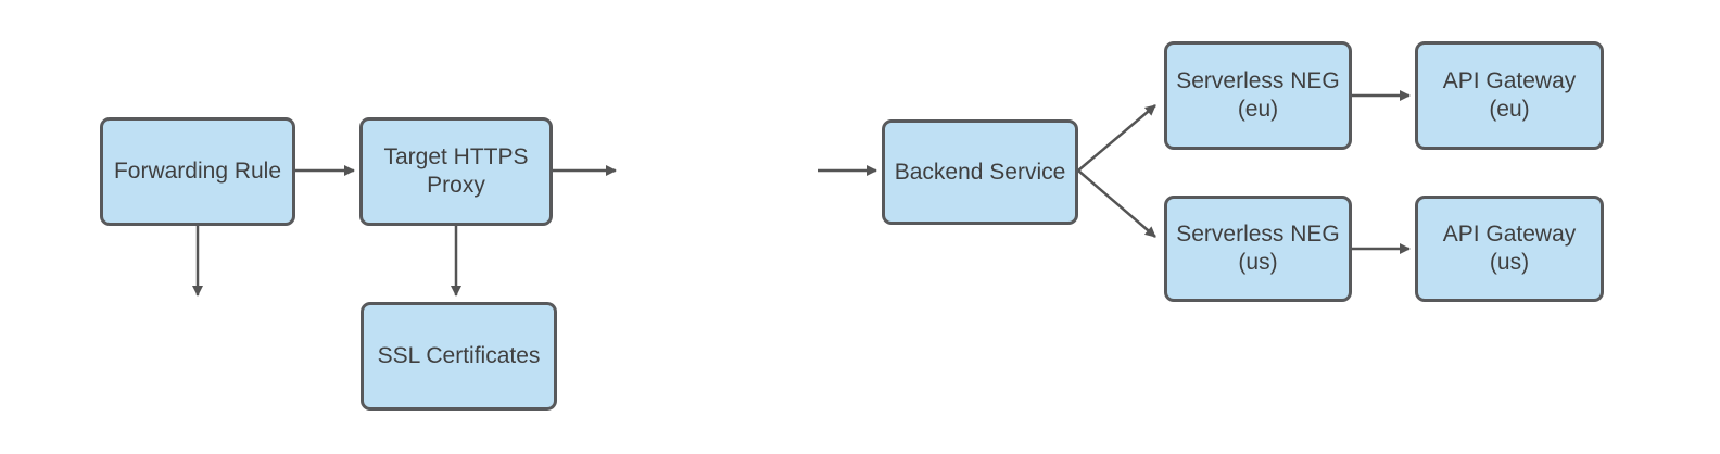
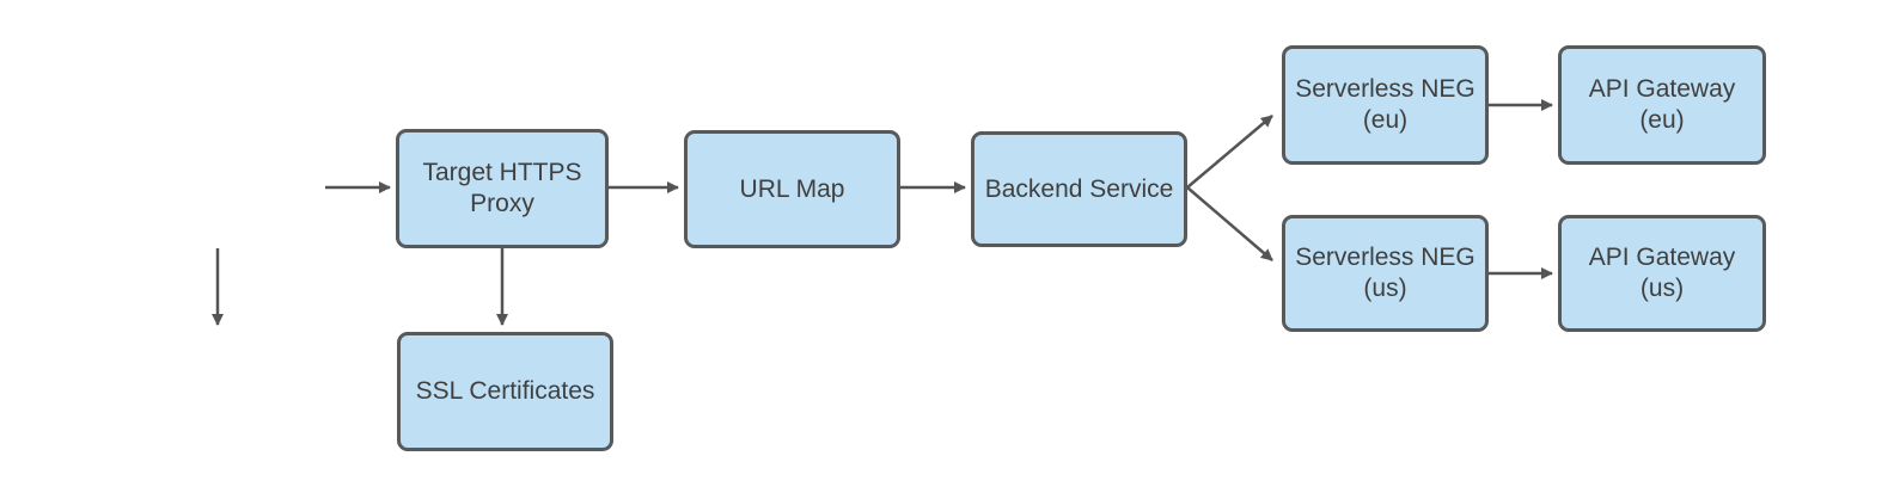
- Forwarding Rule
  Target HTTPS
  Proxy
+ URL Map
  Backend Service
  Serverless NEG
  (eu)
  API Gateway
  (eu)
  Serverless NEG
  (us)
  API Gateway
  (us)
  SSL Certificates
